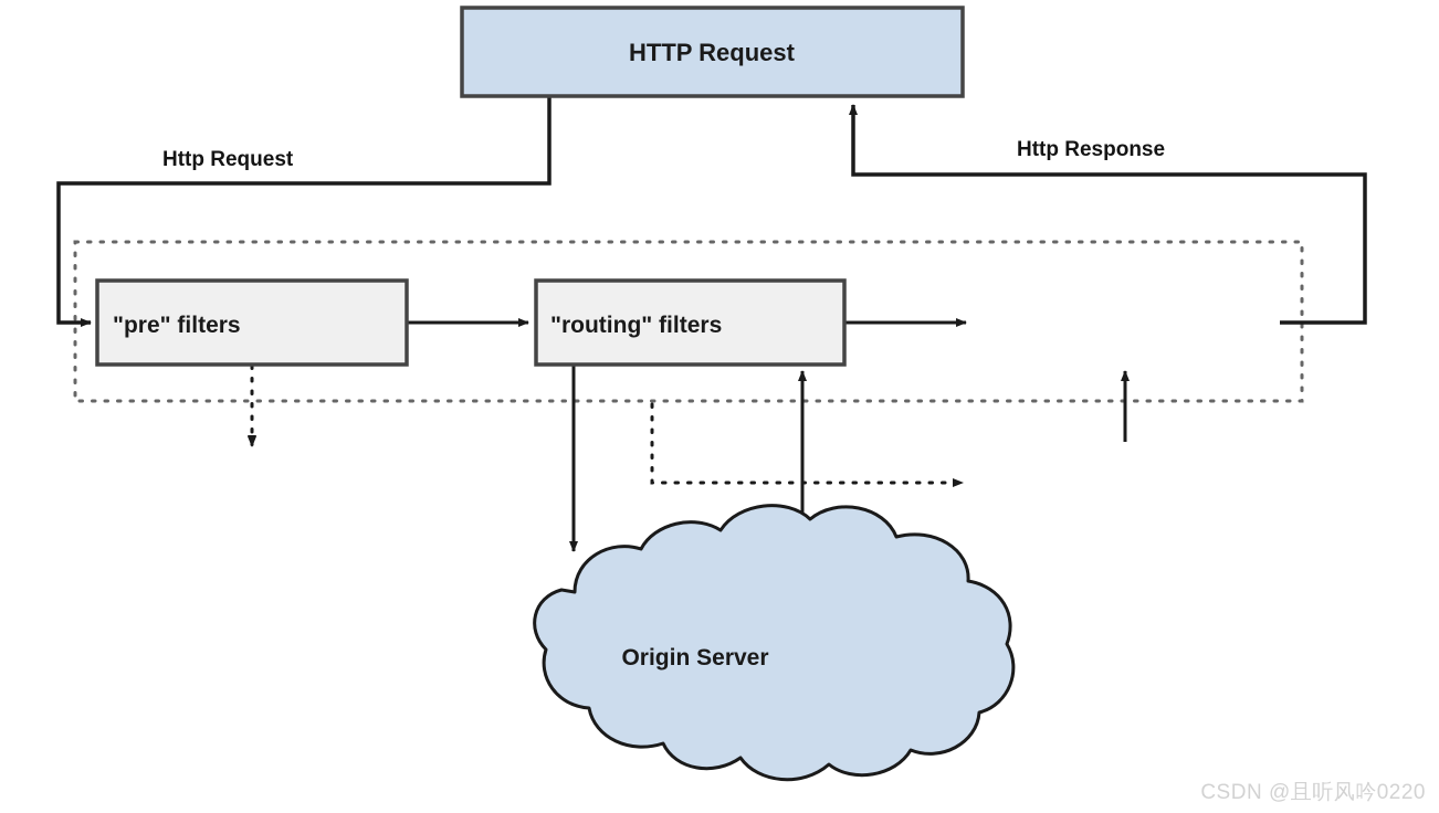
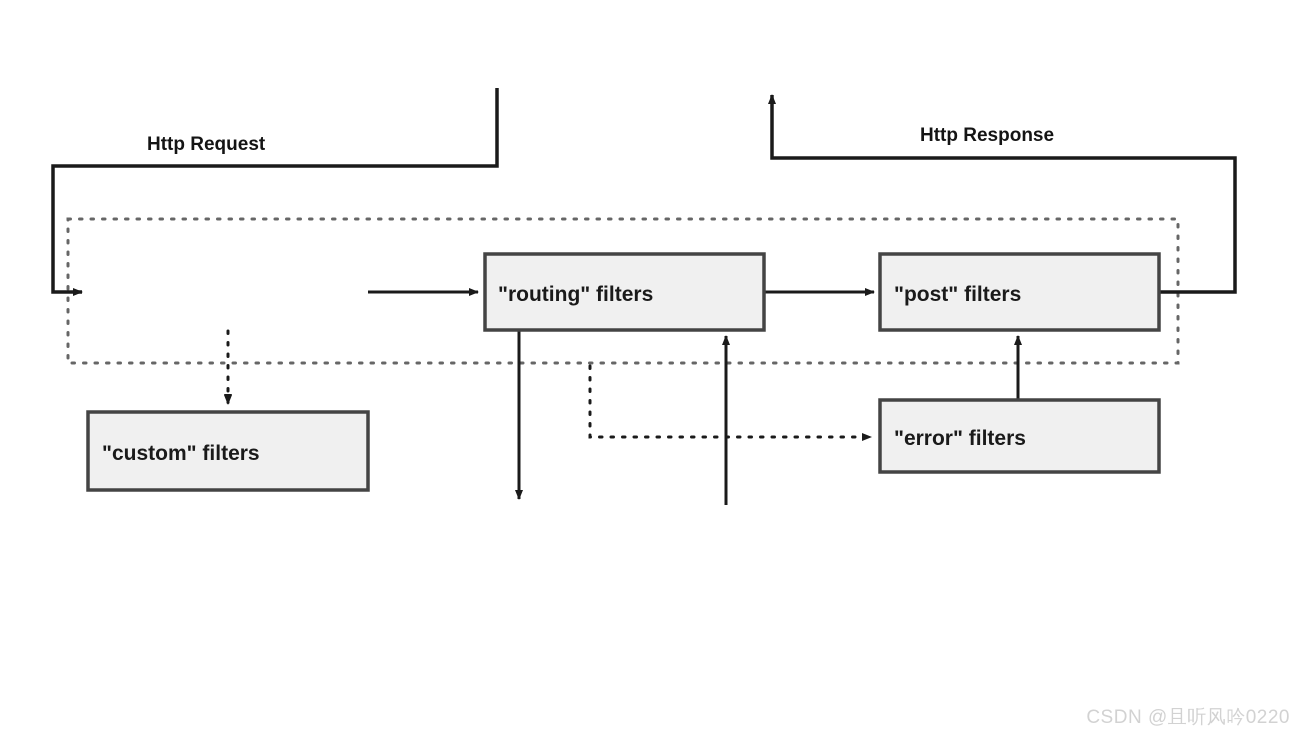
- Origin Server
- HTTP Request
- "pre" filters
  "routing" filters
+ "post" filters
+ "custom" filters
+ "error" filters
  Http Request
  Http Response
  CSDN @且听风吟0220
